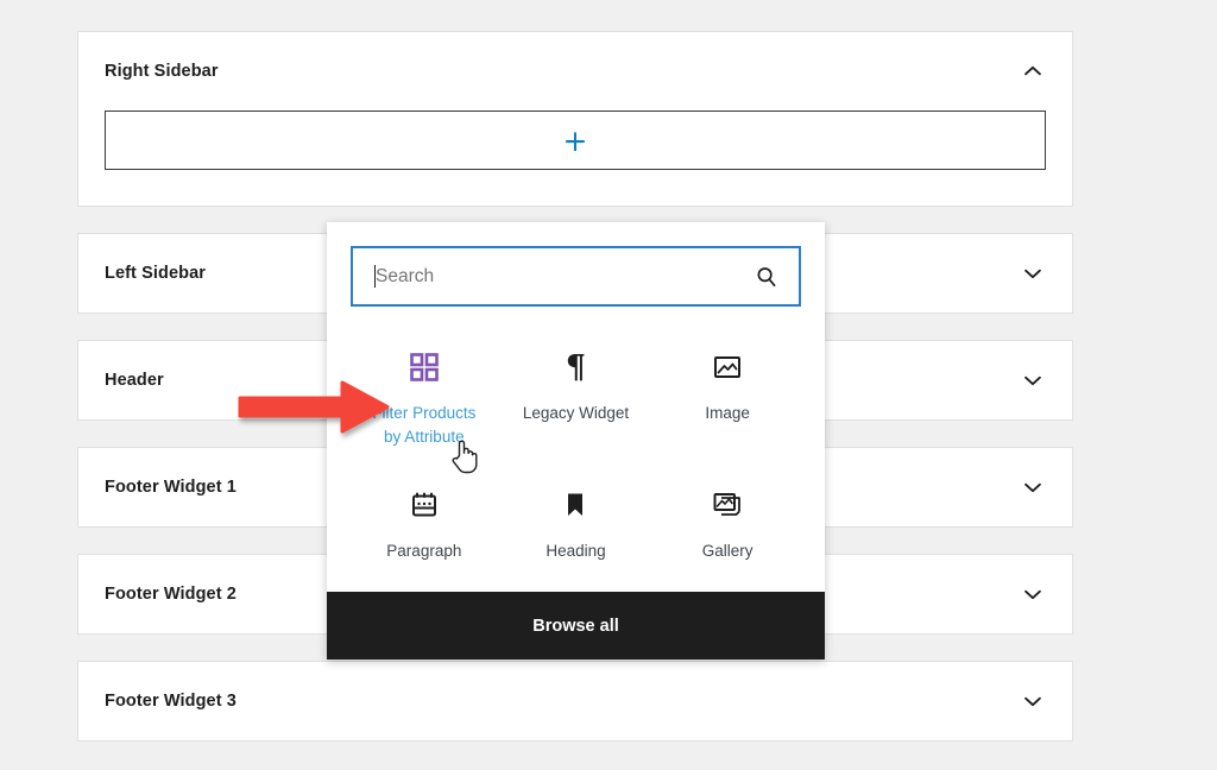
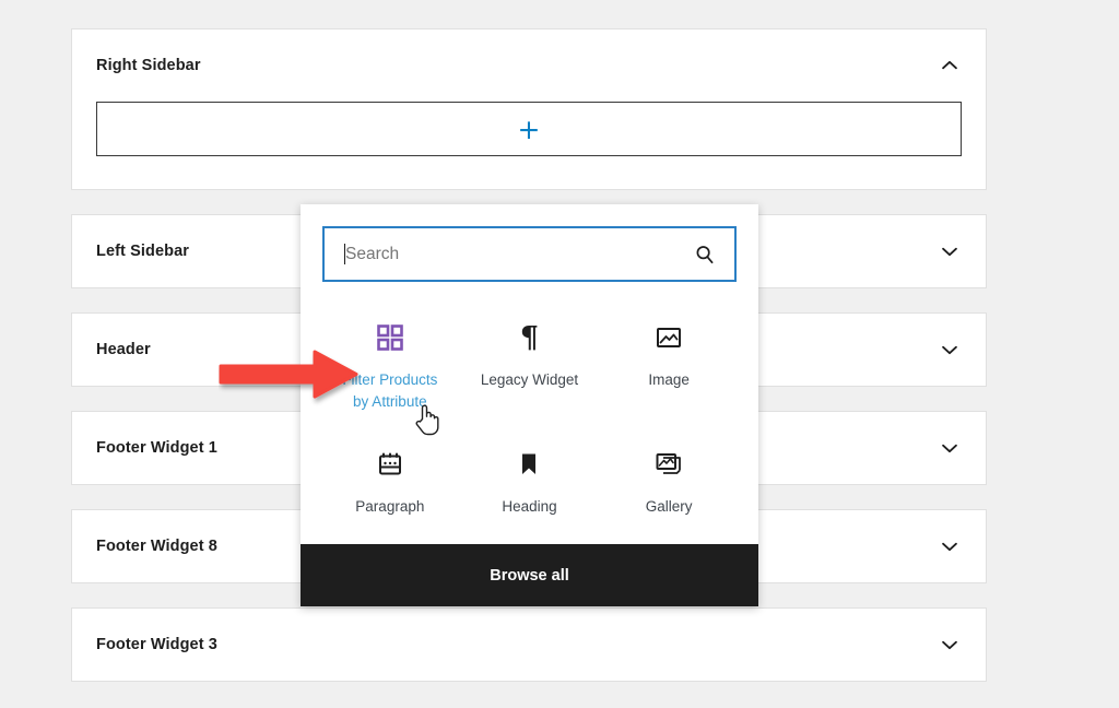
  Right Sidebar
  +
  Left Sidebar
  Header
  Footer Widget 1
- Footer Widget 2
+ Footer Widget 8
  Footer Widget 3
  Search
  ilter Products by Attribute
  ¶
  Legacy Widget
  Image
  Paragraph
  Heading
  Gallery
  Browse all
